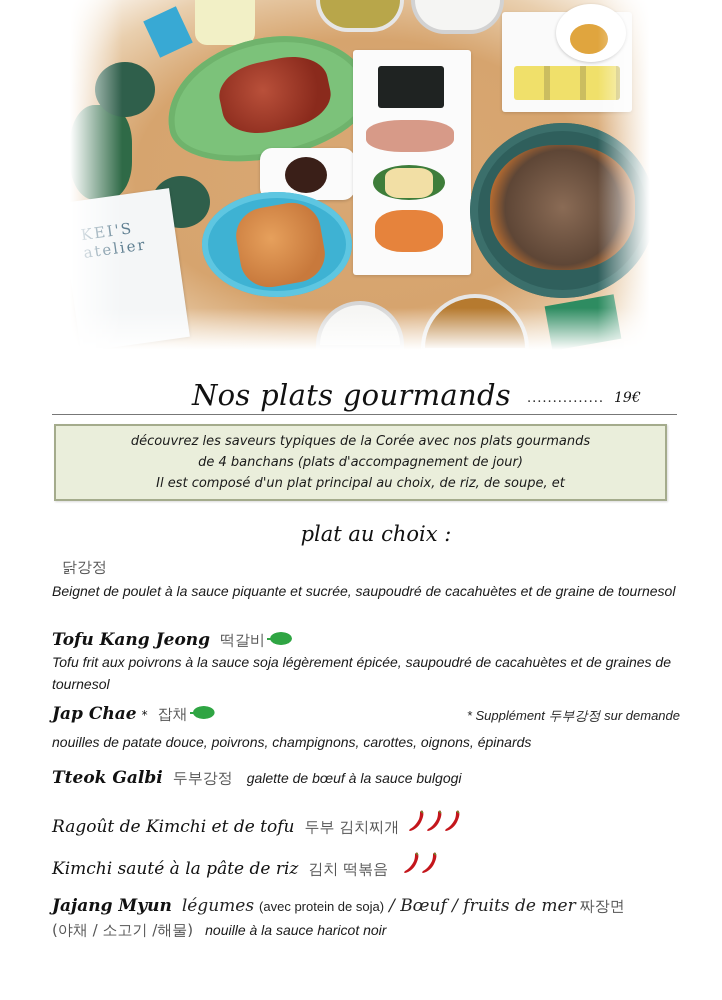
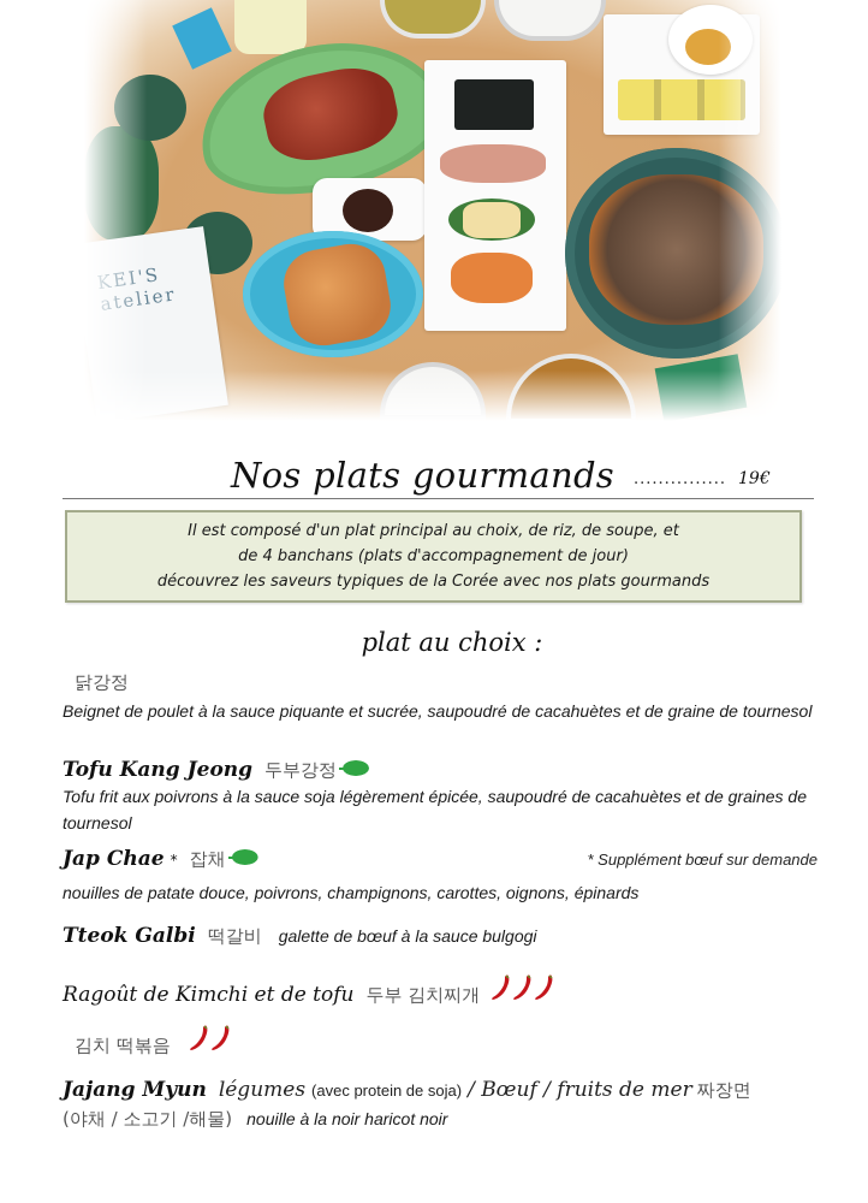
  Nos plats gourmands
  ...............
  19€
- découvrez les saveurs typiques de la Corée avec nos plats gourmands
+ Il est composé d'un plat principal au choix, de riz, de soupe, et
  de 4 banchans (plats d'accompagnement de jour)
- Il est composé d'un plat principal au choix, de riz, de soupe, et
+ découvrez les saveurs typiques de la Corée avec nos plats gourmands
  plat au choix :
  닭강정
  Beignet de poulet à la sauce piquante et sucrée, saupoudré de cacahuètes et de graine de tournesol
  Tofu Kang Jeong
- 떡갈비
+ 두부강정
  Tofu frit aux poivrons à la sauce soja légèrement épicée, saupoudré de cacahuètes et de graines de tournesol
  Jap Chae
  *
  잡채
- * Supplément 두부강정 sur demande
+ * Supplément bœuf sur demande
  nouilles de patate douce, poivrons, champignons, carottes, oignons, épinards
  Tteok Galbi
- 두부강정
+ 떡갈비
  galette de bœuf à la sauce bulgogi
  Ragoût de Kimchi et de tofu
  두부 김치찌개
- Kimchi sauté à la pâte de riz
  김치 떡볶음
  Jajang Myun
  légumes
  (avec protein de soja)
  / Bœuf / fruits de mer
  짜장면
  (야채 / 소고기 /해물)
- nouille à la sauce haricot noir
+ nouille à la noir haricot noir
